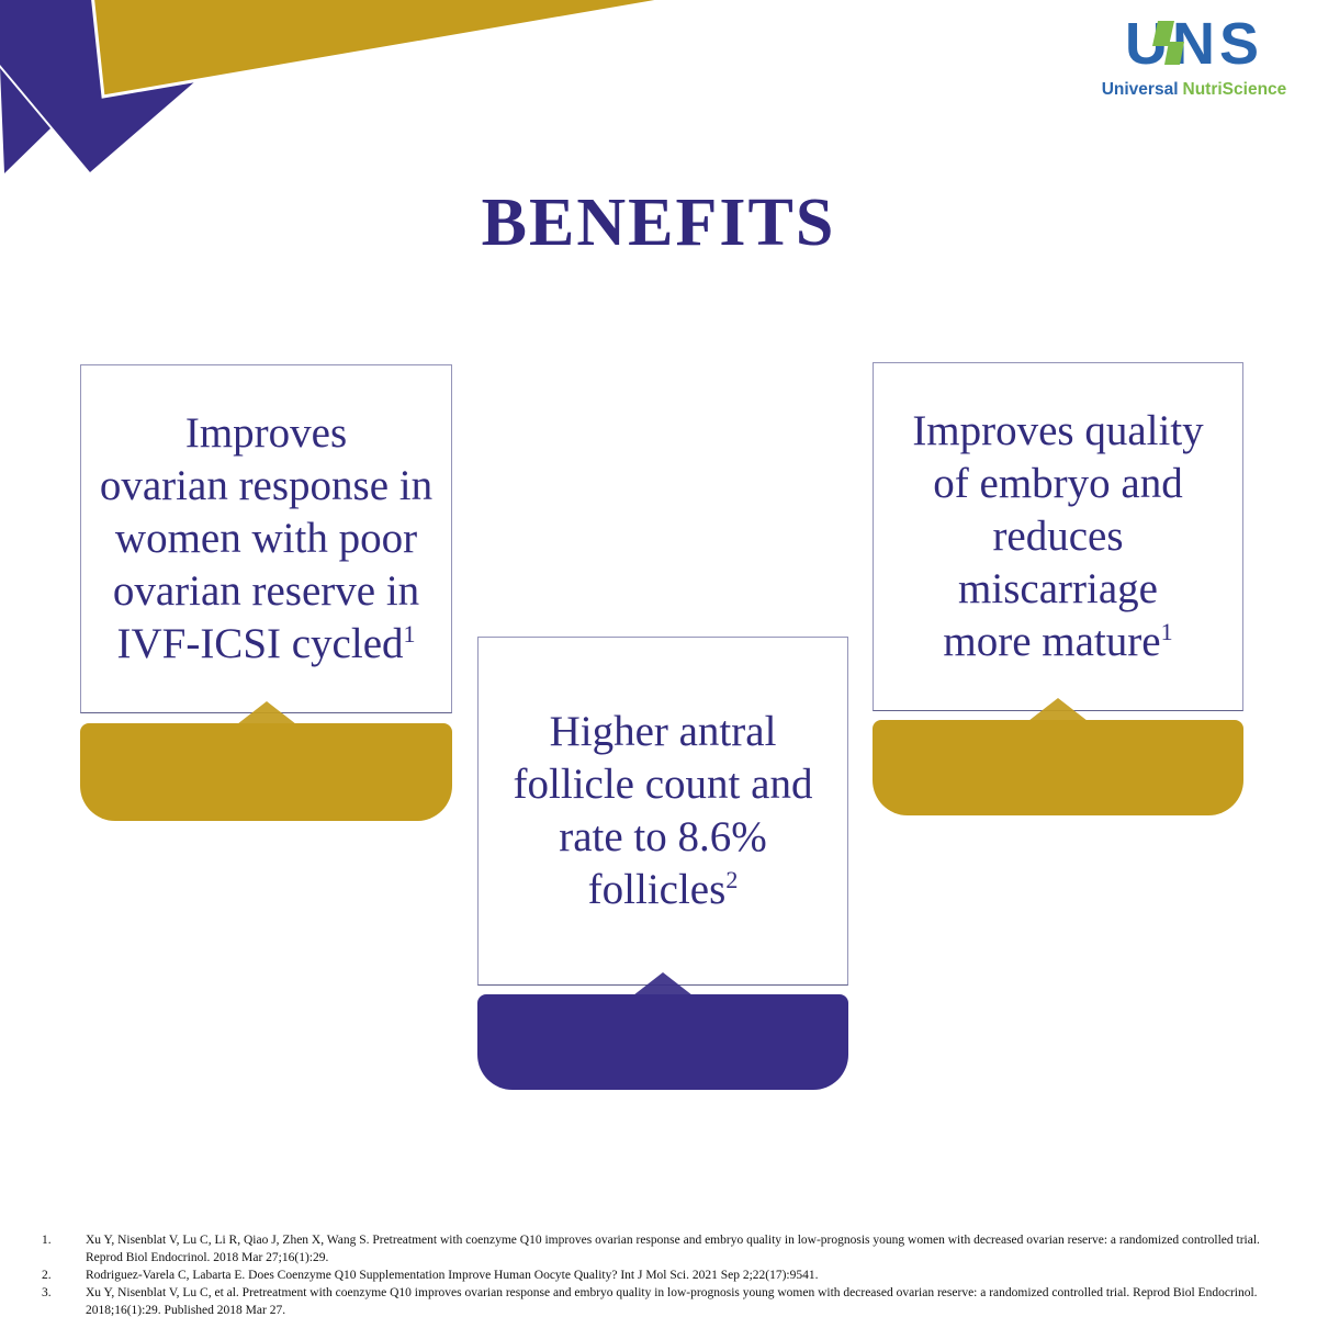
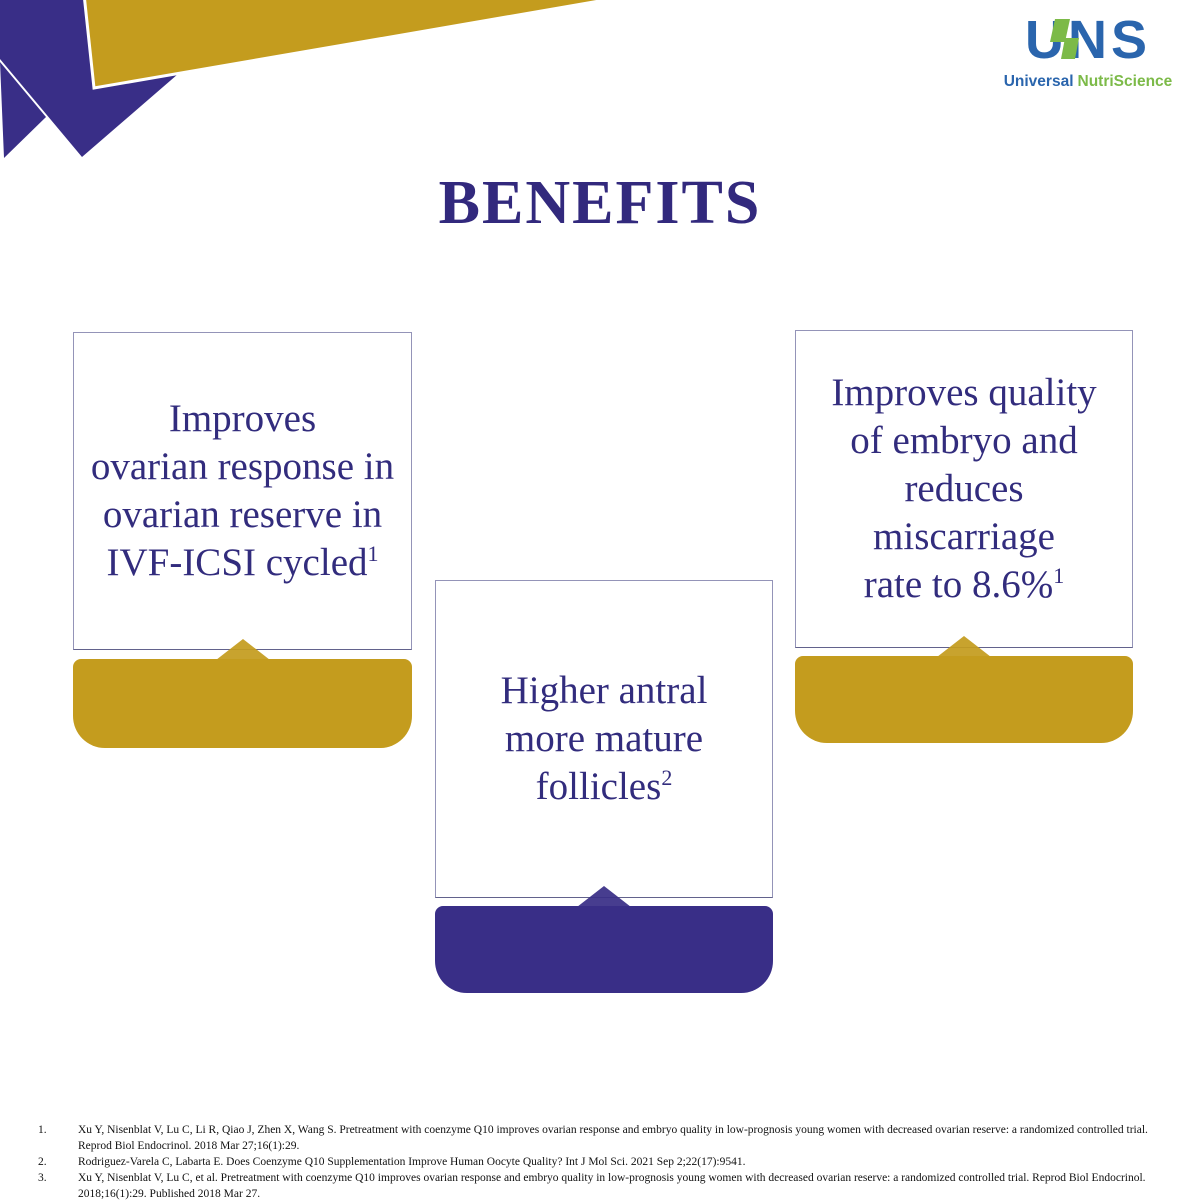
  UNS
  Universal NutriScience
  BENEFITS
  Improves
  ovarian response in
- women with poor
  ovarian reserve in
  IVF-ICSI cycled1
  Higher antral
- follicle count and
- rate to 8.6%
+ more mature
  follicles2
  Improves quality
  of embryo and
  reduces
  miscarriage
- more mature1
+ rate to 8.6%1
  1.
  Xu Y, Nisenblat V, Lu C, Li R, Qiao J, Zhen X, Wang S. Pretreatment with coenzyme Q10 improves ovarian response and embryo quality in low-prognosis young women with decreased ovarian reserve: a randomized controlled trial. Reprod Biol Endocrinol. 2018 Mar 27;16(1):29.
  2.
  Rodriguez-Varela C, Labarta E. Does Coenzyme Q10 Supplementation Improve Human Oocyte Quality? Int J Mol Sci. 2021 Sep 2;22(17):9541.
  3.
  Xu Y, Nisenblat V, Lu C, et al. Pretreatment with coenzyme Q10 improves ovarian response and embryo quality in low-prognosis young women with decreased ovarian reserve: a randomized controlled trial. Reprod Biol Endocrinol. 2018;16(1):29. Published 2018 Mar 27.
